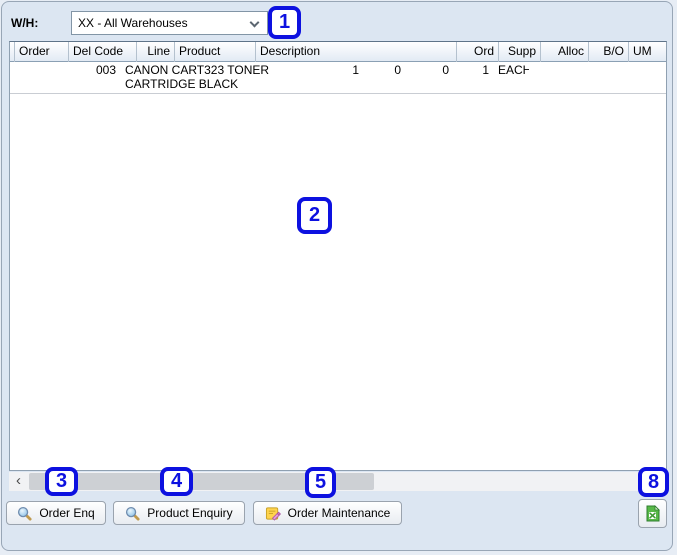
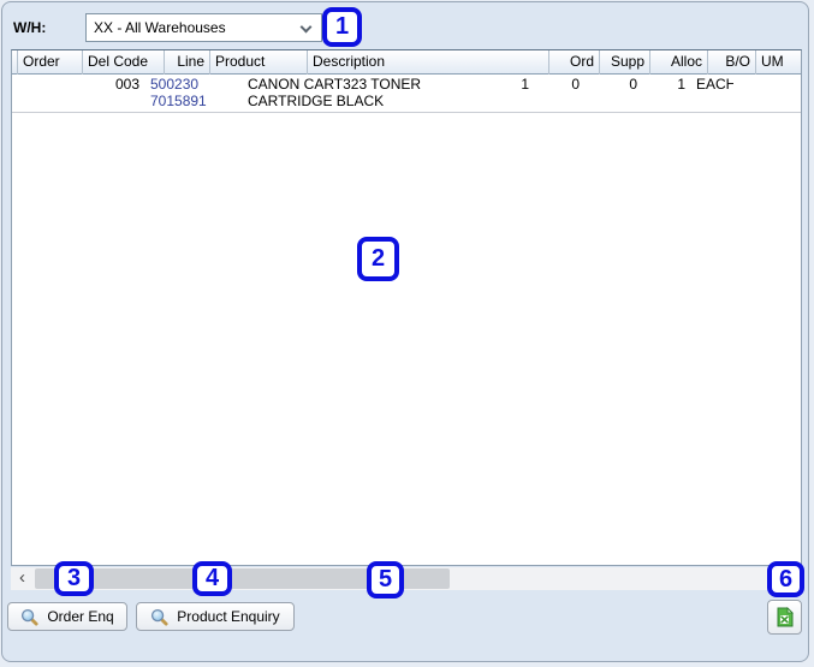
  W/H:
  XX - All Warehouses
  Order
  Del Code
  Line
  Product
  Description
  Ord
  Supp
  Alloc
  B/O
  UM
  003
+ 500230
+ 7015891
  CANON CART323 TONER
  CARTRIDGE BLACK
  1
  0
  0
  1
  EACH
  ‹
  Order Enq
  Product Enquiry
- Order Maintenance
  1
  2
  3
  4
  5
- 8
+ 6
